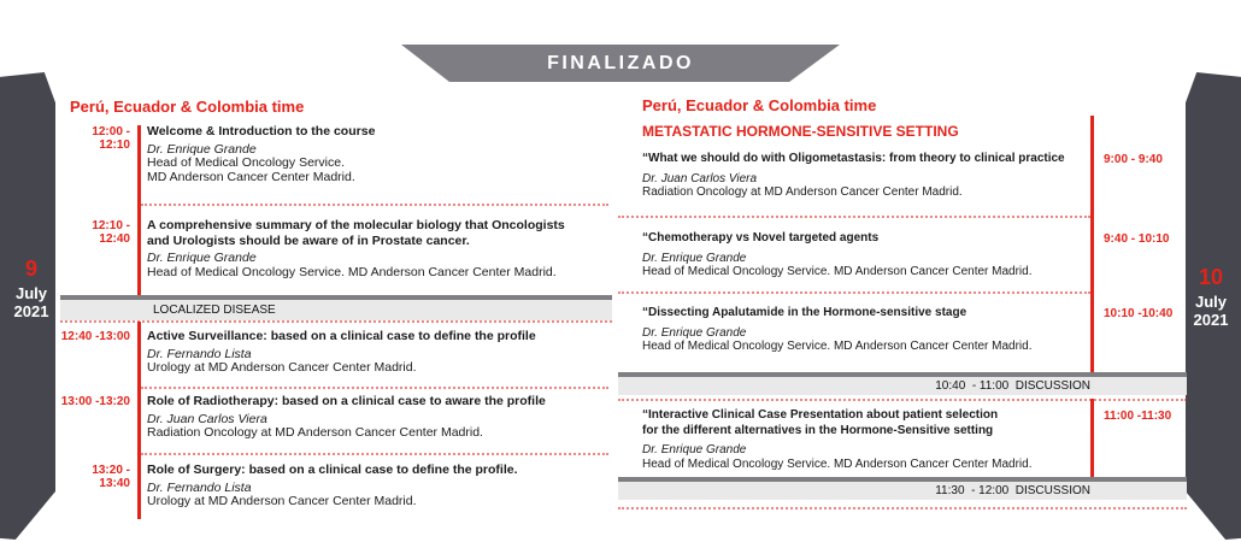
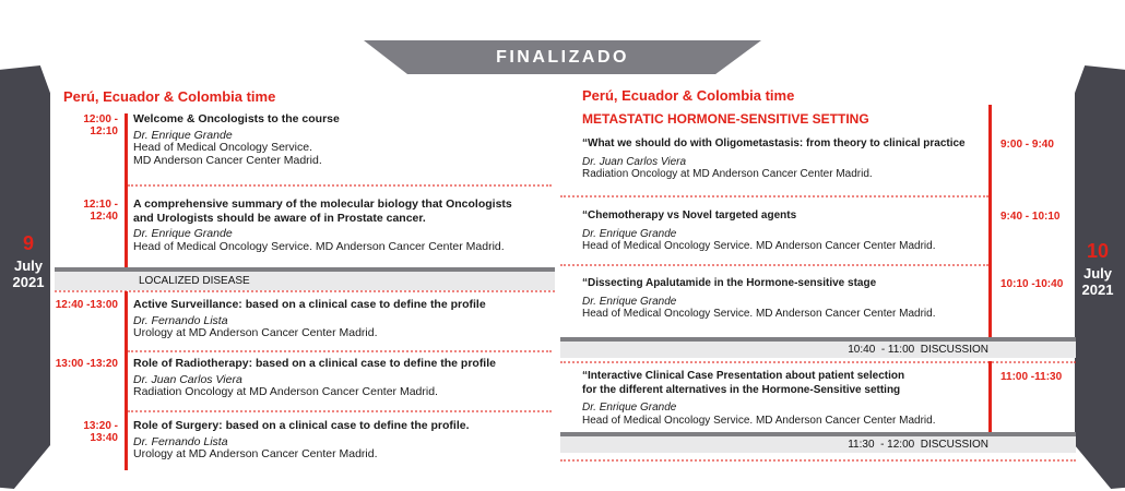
  FINALIZADO
  9
  July
  2021
  10
  July
  2021
  Perú, Ecuador & Colombia time
  Perú, Ecuador & Colombia time
  METASTATIC HORMONE-SENSITIVE SETTING
  LOCALIZED DISEASE
  10:40 - 11:00 DISCUSSION
  11:30 - 12:00 DISCUSSION
  12:00 - 12:10
- Welcome & Introduction to the course
+ Welcome & Oncologists to the course
  Dr. Enrique Grande
  Head of Medical Oncology Service.
  MD Anderson Cancer Center Madrid.
  12:10 - 12:40
  A comprehensive summary of the molecular biology that Oncologists
  and Urologists should be aware of in Prostate cancer.
  Dr. Enrique Grande
  Head of Medical Oncology Service. MD Anderson Cancer Center Madrid.
  12:40 -13:00
  Active Surveillance: based on a clinical case to define the profile
  Dr. Fernando Lista
  Urology at MD Anderson Cancer Center Madrid.
  13:00 -13:20
- Role of Radiotherapy: based on a clinical case to aware the profile
+ Role of Radiotherapy: based on a clinical case to define the profile
  Dr. Juan Carlos Viera
  Radiation Oncology at MD Anderson Cancer Center Madrid.
  13:20 - 13:40
  Role of Surgery: based on a clinical case to define the profile.
  Dr. Fernando Lista
  Urology at MD Anderson Cancer Center Madrid.
  “What we should do with Oligometastasis: from theory to clinical practice
  Dr. Juan Carlos Viera
  Radiation Oncology at MD Anderson Cancer Center Madrid.
  9:00 - 9:40
  “Chemotherapy vs Novel targeted agents
  Dr. Enrique Grande
  Head of Medical Oncology Service. MD Anderson Cancer Center Madrid.
  9:40 - 10:10
  “Dissecting Apalutamide in the Hormone-sensitive stage
  Dr. Enrique Grande
  Head of Medical Oncology Service. MD Anderson Cancer Center Madrid.
  10:10 -10:40
  “Interactive Clinical Case Presentation about patient selection
  for the different alternatives in the Hormone-Sensitive setting
  Dr. Enrique Grande
  Head of Medical Oncology Service. MD Anderson Cancer Center Madrid.
  11:00 -11:30
